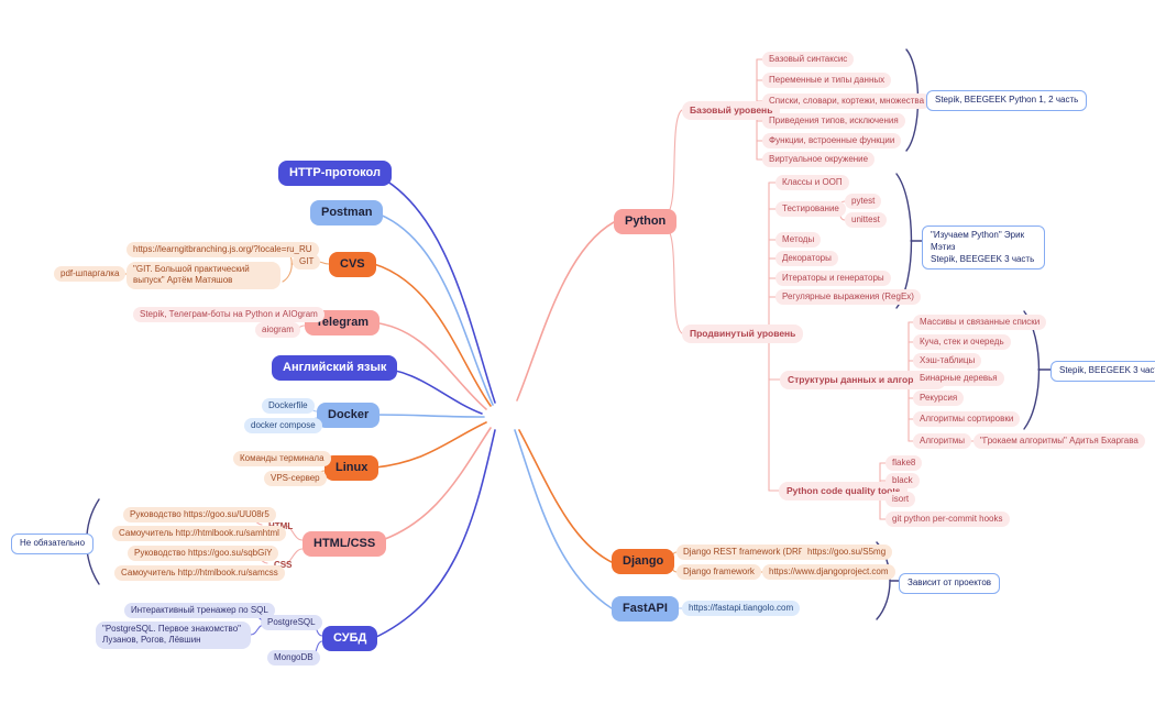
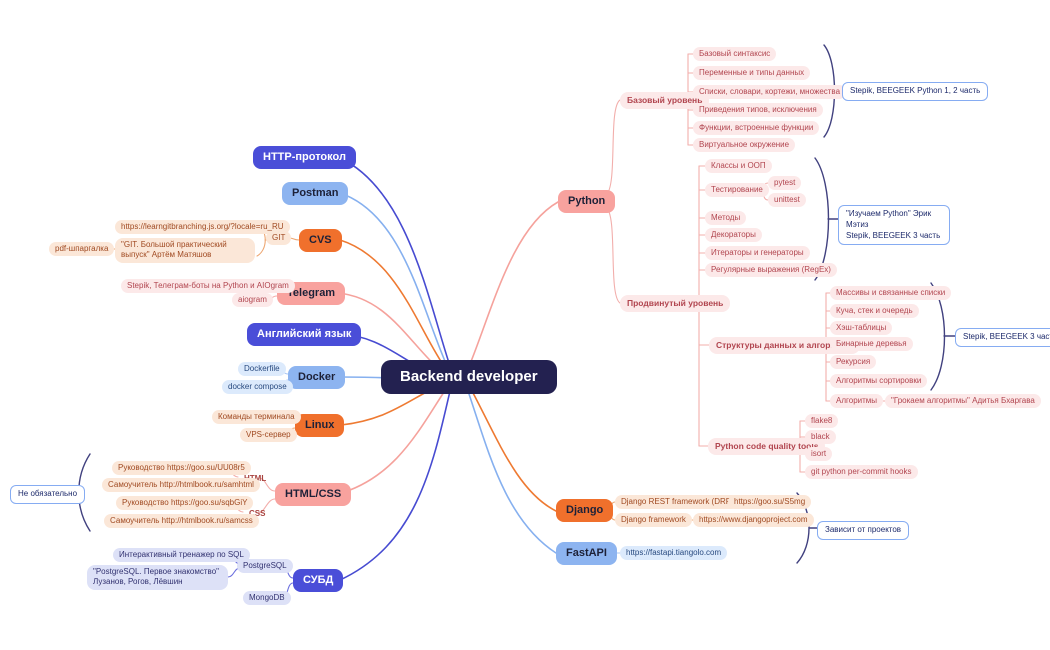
+ Backend developer
  HTTP-протокол
  Postman
  CVS
  GIT
  https://learngitbranching.js.org/?locale=ru_RU
  "GIT. Большой практический выпуск" Артём Матяшов
  pdf-шпаргалка
  Telegram
  Stepik, Телеграм-боты на Python и AIOgram
  aiogram
  Английский язык
  Docker
  Dockerfile
  docker compose
  Linux
  Команды терминала
  VPS-сервер
  HTML/CSS
  Руководство https://goo.su/UU08r5
  Самоучитель http://htmlbook.ru/samhtml
  Руководство https://goo.su/sqbGiY
  Самоучитель http://htmlbook.ru/samcss
  Не обязательно
  СУБД
  PostgreSQL
  MongoDB
  Интерактивный тренажер по SQL
  "PostgreSQL. Первое знакомство" Лузанов, Рогов, Лёвшин
  Python
  Базовый уровень
  Базовый синтаксис
  Переменные и типы данных
  Списки, словари, кортежи, множества
  Приведения типов, исключения
  Функции, встроенные функции
  Виртуальное окружение
  Stepik, BEEGEEK Python 1, 2 часть
  Продвинутый уровень
  Классы и ООП
  Тестирование
  pytest
  unittest
  Методы
  Декораторы
  Итераторы и генераторы
  Регулярные выражения (RegEx)
  "Изучаем Python" Эрик Мэтиз
  Stepik, BEEGEEK 3 часть
  Структуры данных и алгор
  Массивы и связанные списки
  Куча, стек и очередь
  Хэш-таблицы
  Бинарные деревья
  Рекурсия
  Алгоритмы сортировки
  Алгоритмы
  "Грокаем алгоритмы" Адитья Бхаргава
  Stepik, BEEGEEK 3 час
  Python code quality tools
  flake8
  black
  isort
  git python per-commit hooks
  Django
  Django REST framework (DR
  https://goo.su/S5mg
  Django framework
  https://www.djangoproject.com
  FastAPI
  https://fastapi.tiangolo.com
  Зависит от проектов
